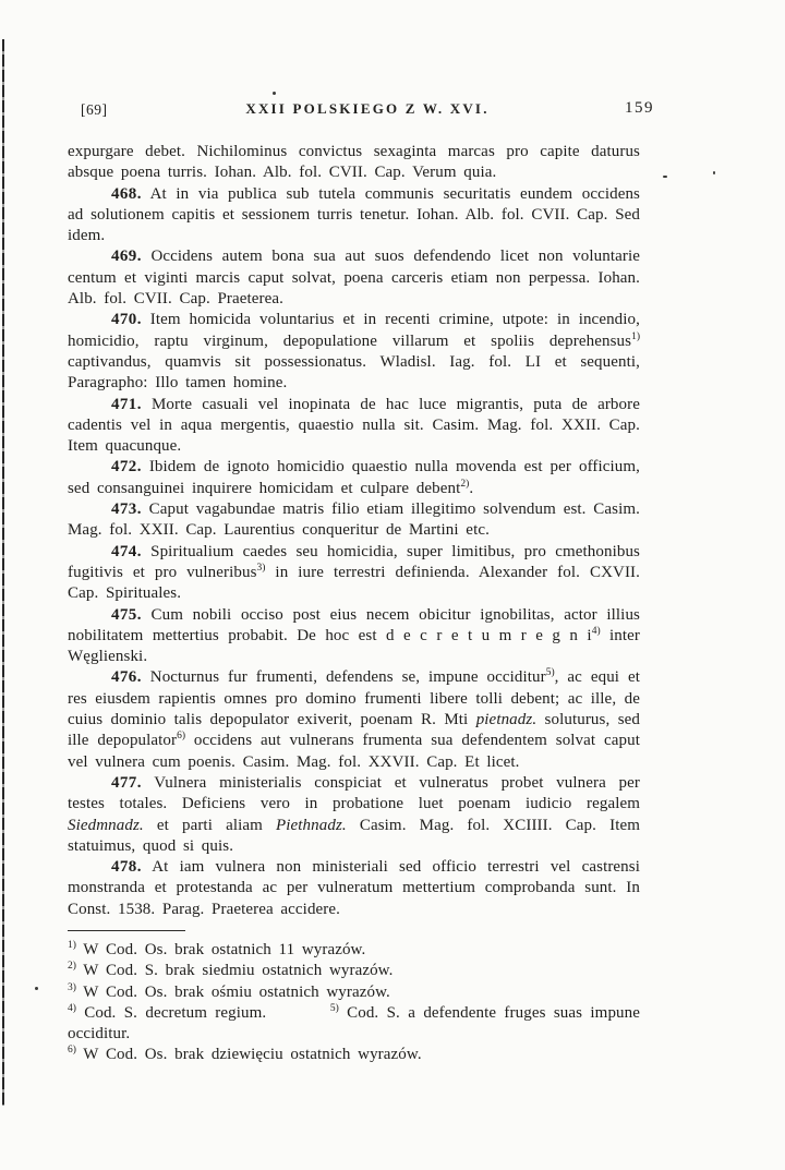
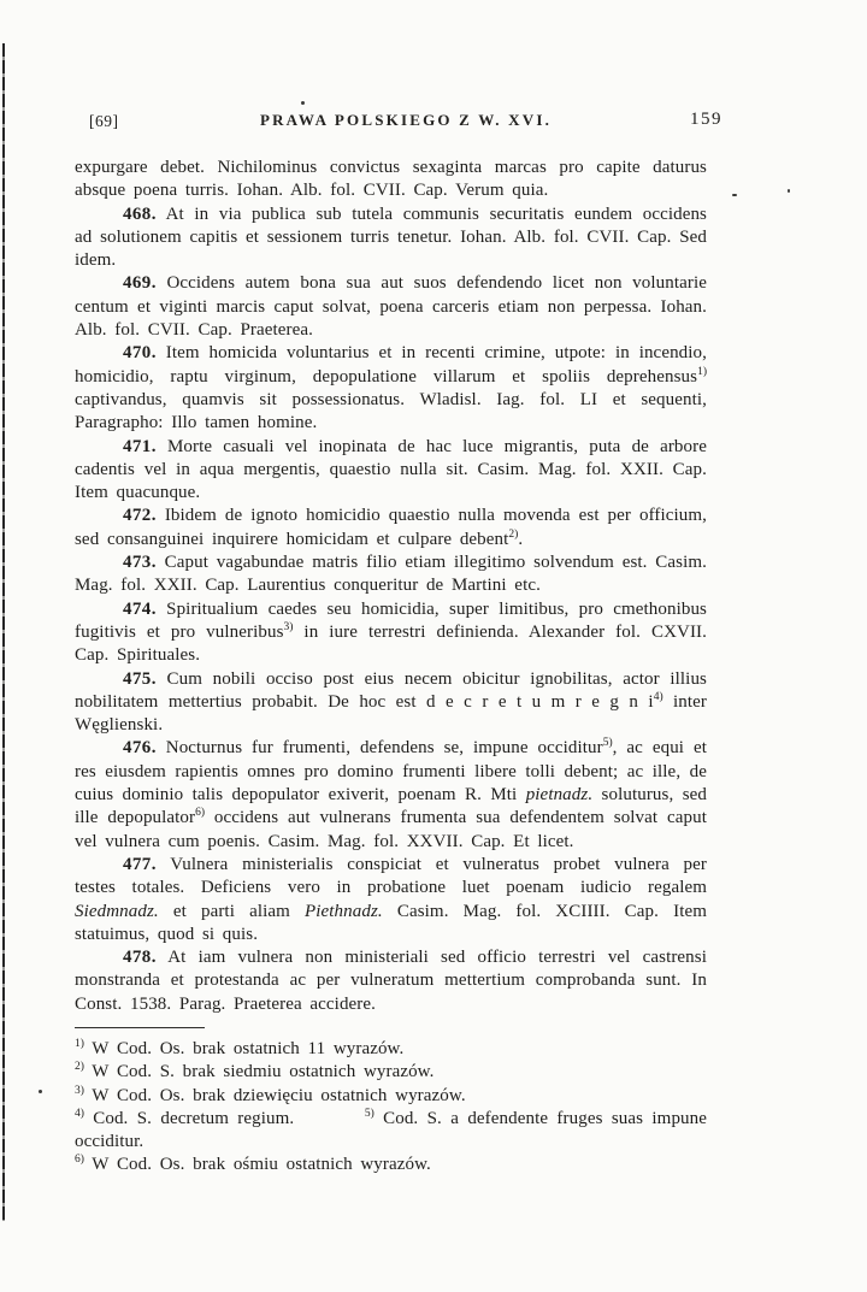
  [69]
- XXII POLSKIEGO Z W. XVI.
+ PRAWA POLSKIEGO Z W. XVI.
  159
  expurgare debet. Nichilominus convictus sexaginta marcas pro capite daturus absque poena turris. Iohan. Alb. fol. CVII. Cap. Verum quia.
  468. At in via publica sub tutela communis securitatis eundem occidens ad solutionem capitis et sessionem turris tenetur. Iohan. Alb. fol. CVII. Cap. Sed idem.
  469. Occidens autem bona sua aut suos defendendo licet non voluntarie centum et viginti marcis caput solvat, poena carceris etiam non perpessa. Iohan. Alb. fol. CVII. Cap. Praeterea.
  470. Item homicida voluntarius et in recenti crimine, utpote: in incendio, homicidio, raptu virginum, depopulatione villarum et spoliis deprehensus1) captivandus, quamvis sit possessionatus. Wladisl. Iag. fol. LI et sequenti, Paragrapho: Illo tamen homine.
  471. Morte casuali vel inopinata de hac luce migrantis, puta de arbore cadentis vel in aqua mergentis, quaestio nulla sit. Casim. Mag. fol. XXII. Cap. Item quacunque.
  472. Ibidem de ignoto homicidio quaestio nulla movenda est per officium, sed consanguinei inquirere homicidam et culpare debent2).
  473. Caput vagabundae matris filio etiam illegitimo solvendum est. Casim. Mag. fol. XXII. Cap. Laurentius conqueritur de Martini etc.
  474. Spiritualium caedes seu homicidia, super limitibus, pro cmethonibus fugitivis et pro vulneribus3) in iure terrestri definienda. Alexander fol. CXVII. Cap. Spirituales.
  475. Cum nobili occiso post eius necem obicitur ignobilitas, actor illius nobilitatem mettertius probabit. De hoc est d e c r e t u m r e g n i4) inter Węglienski.
  476. Nocturnus fur frumenti, defendens se, impune occiditur5), ac equi et res eiusdem rapientis omnes pro domino frumenti libere tolli debent; ac ille, de cuius dominio talis depopulator exiverit, poenam R. Mti pietnadz. soluturus, sed ille depopulator6) occidens aut vulnerans frumenta sua defendentem solvat caput vel vulnera cum poenis. Casim. Mag. fol. XXVII. Cap. Et licet.
  477. Vulnera ministerialis conspiciat et vulneratus probet vulnera per testes totales. Deficiens vero in probatione luet poenam iudicio regalem Siedmnadz. et parti aliam Piethnadz. Casim. Mag. fol. XCIIII. Cap. Item statuimus, quod si quis.
  478. At iam vulnera non ministeriali sed officio terrestri vel castrensi monstranda et protestanda ac per vulneratum mettertium comprobanda sunt. In Const. 1538. Parag. Praeterea accidere.
  1) W Cod. Os. brak ostatnich 11 wyrazów.
  2) W Cod. S. brak siedmiu ostatnich wyrazów.
- 3) W Cod. Os. brak ośmiu ostatnich wyrazów.
+ 3) W Cod. Os. brak dziewięciu ostatnich wyrazów.
  4) Cod. S. decretum regium. 5) Cod. S. a defendente fruges suas impune occiditur.
- 6) W Cod. Os. brak dziewięciu ostatnich wyrazów.
+ 6) W Cod. Os. brak ośmiu ostatnich wyrazów.
